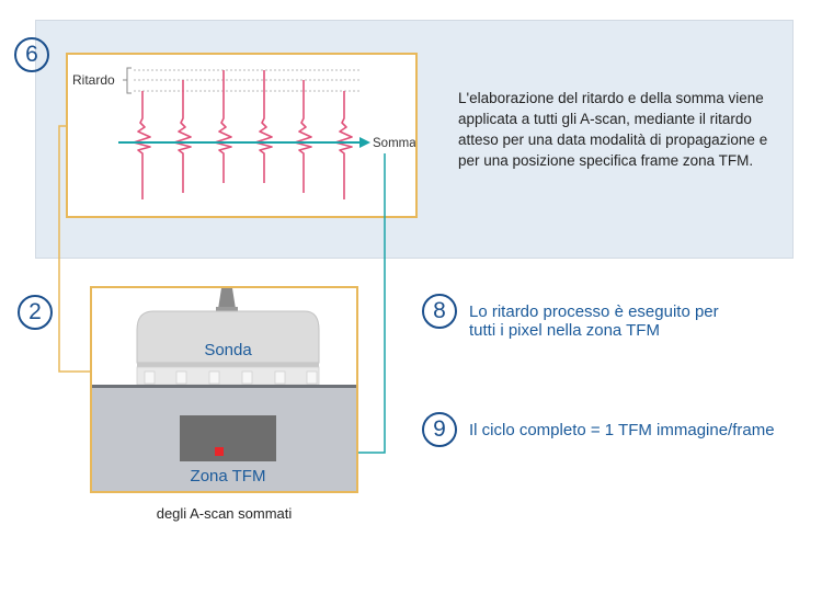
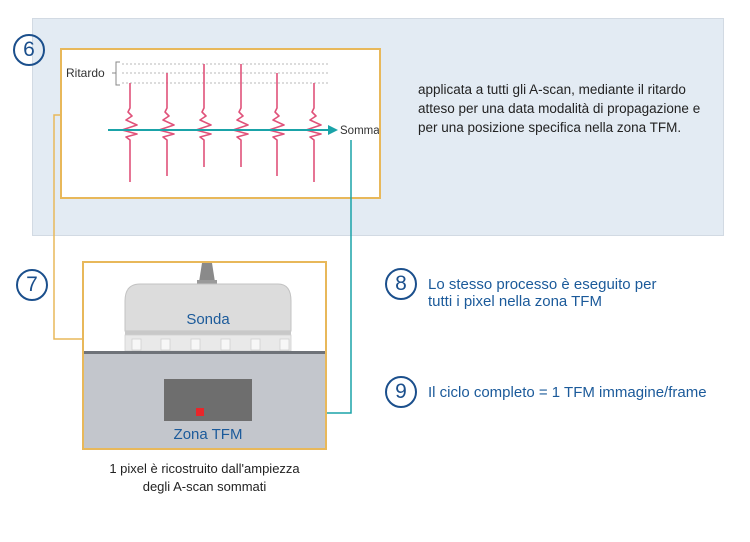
  6
  Ritardo
  Somma
- L'elaborazione del ritardo e della somma viene
  applicata a tutti gli A-scan, mediante il ritardo
  atteso per una data modalità di propagazione e
- per una posizione specifica frame zona TFM.
+ per una posizione specifica nella zona TFM.
- 2
+ 7
  Sonda
  Zona TFM
+ 1 pixel è ricostruito dall'ampiezza
  degli A-scan sommati
  8
- Lo ritardo processo è eseguito per
+ Lo stesso processo è eseguito per
  tutti i pixel nella zona TFM
  9
  Il ciclo completo = 1 TFM immagine/frame
